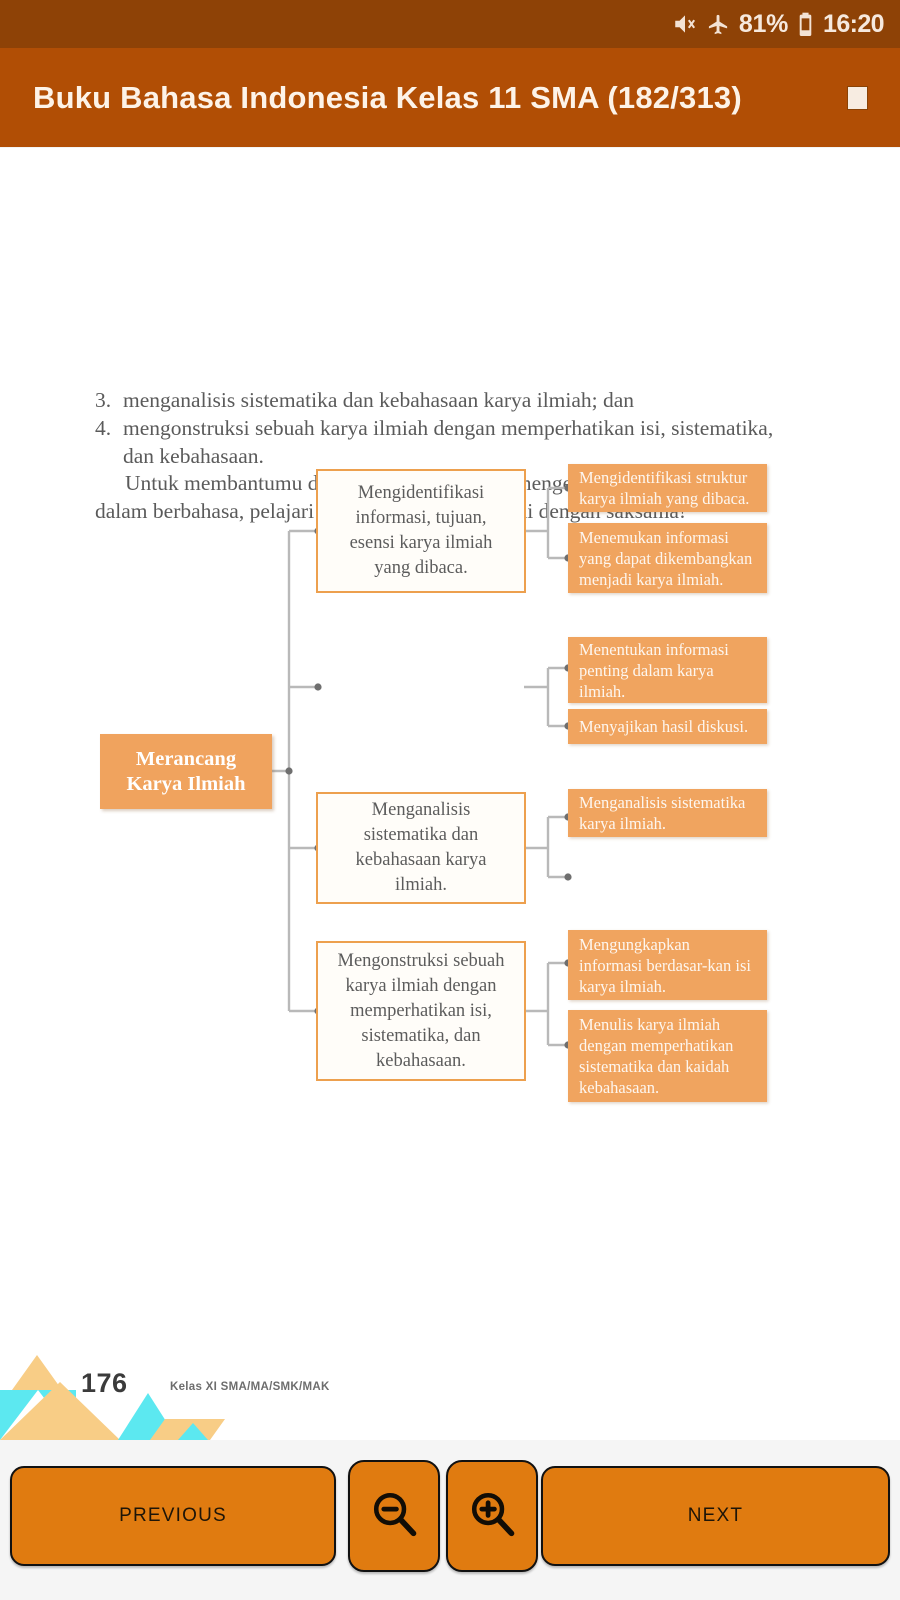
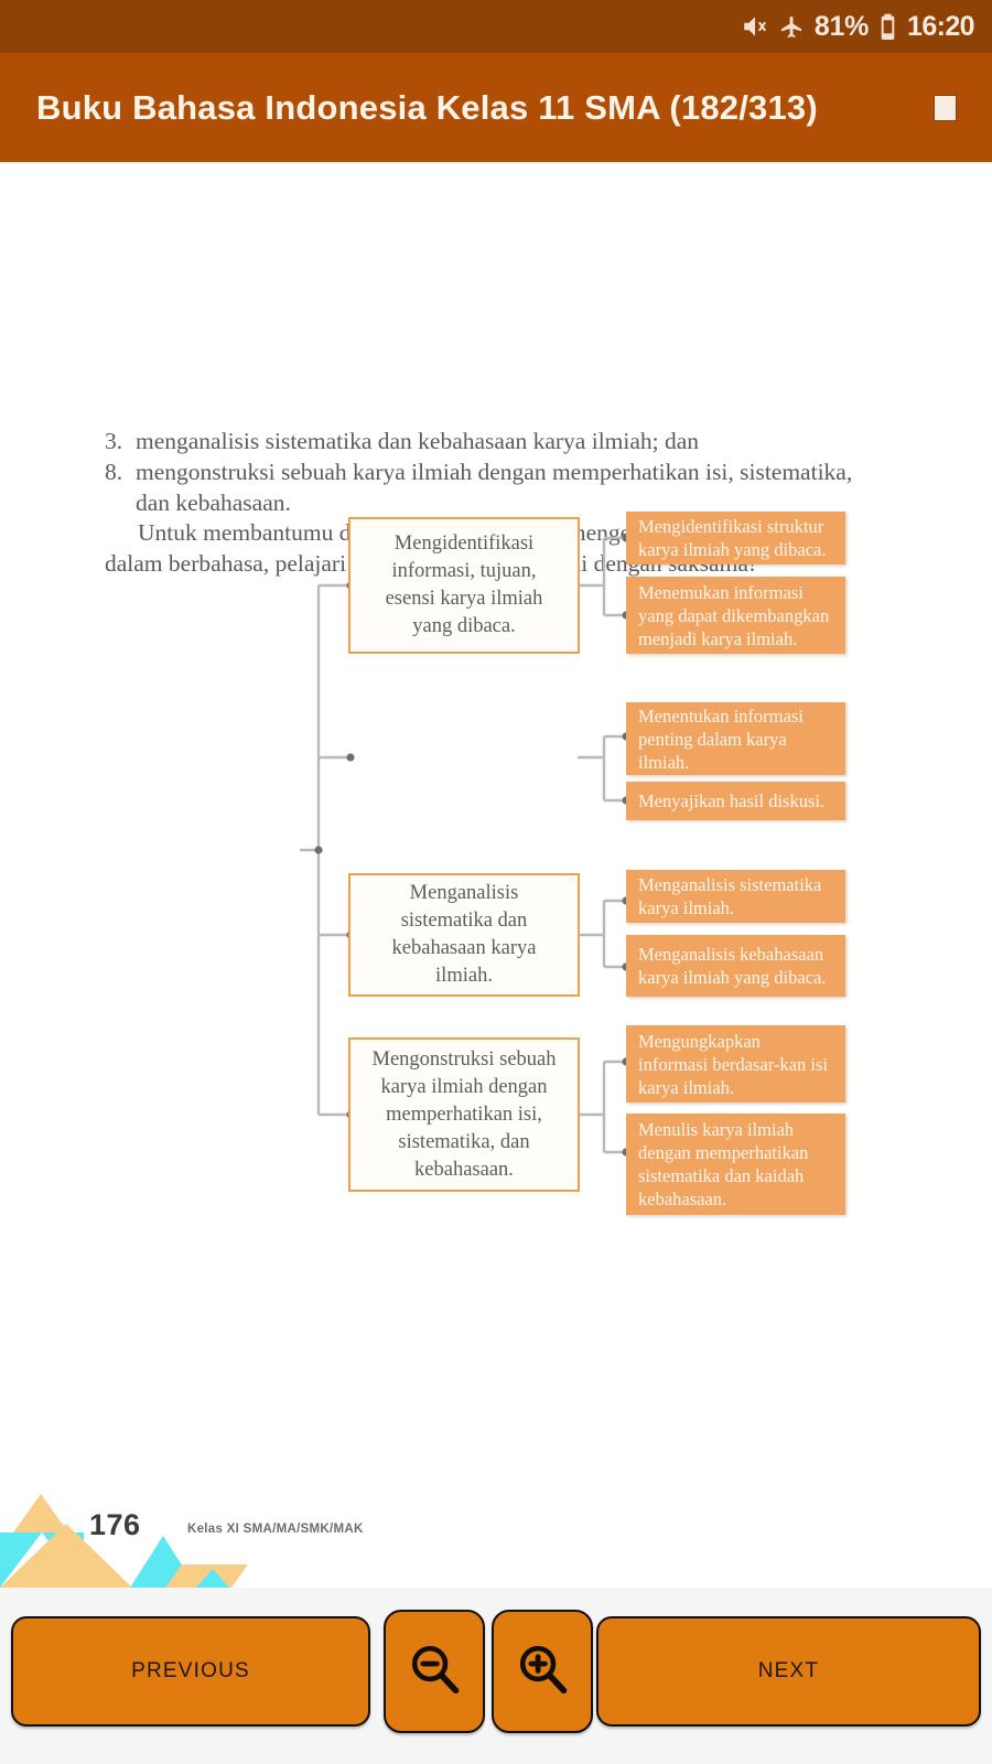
  81%
  16:20
  Buku Bahasa Indonesia Kelas 11 SMA (182/313)
  3.
  menganalisis sistematika dan kebahasaan karya ilmiah; dan
- 4.
+ 8.
  mengonstruksi sebuah karya ilmiah dengan memperhatikan isi, sistematika, dan kebahasaan.
- Merancang
- Karya Ilmiah
  Mengidentifikasi informasi, tujuan, esensi karya ilmiah yang dibaca.
  Menganalisis sistematika dan kebahasaan karya ilmiah.
  Mengonstruksi sebuah karya ilmiah dengan memperhatikan isi, sistematika, dan kebahasaan.
  Mengidentifikasi struktur karya ilmiah yang dibaca.
  Menemukan informasi yang dapat dikembangkan menjadi karya ilmiah.
  Menentukan informasi penting dalam karya ilmiah.
  Menyajikan hasil diskusi.
  Menganalisis sistematika karya ilmiah.
+ Menganalisis kebahasaan karya ilmiah yang dibaca.
  Mengungkapkan informasi berdasar-kan isi karya ilmiah.
  Menulis karya ilmiah dengan memperhatikan sistematika dan kaidah kebahasaan.
  176
  Kelas XI SMA/MA/SMK/MAK
  PREVIOUS
  NEXT
